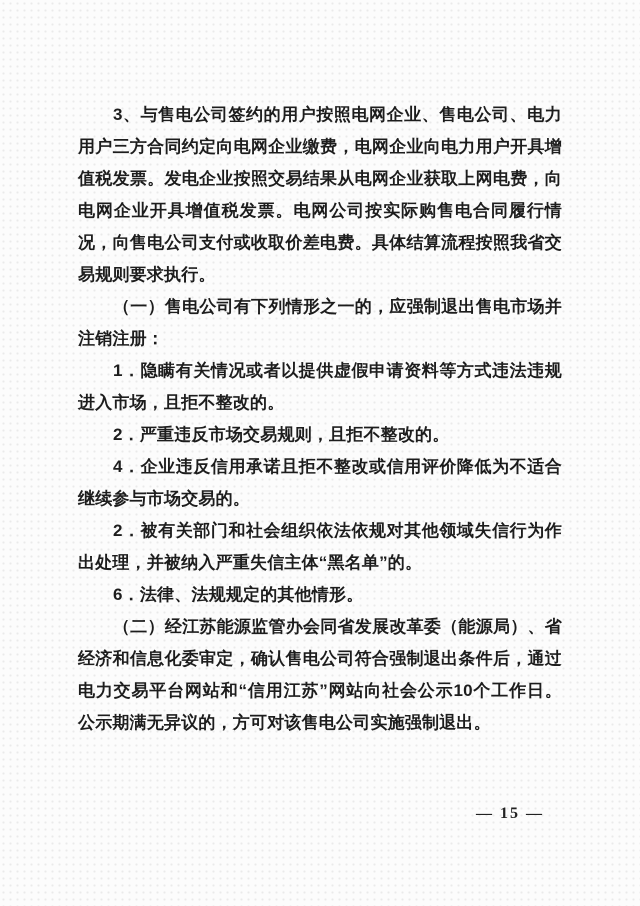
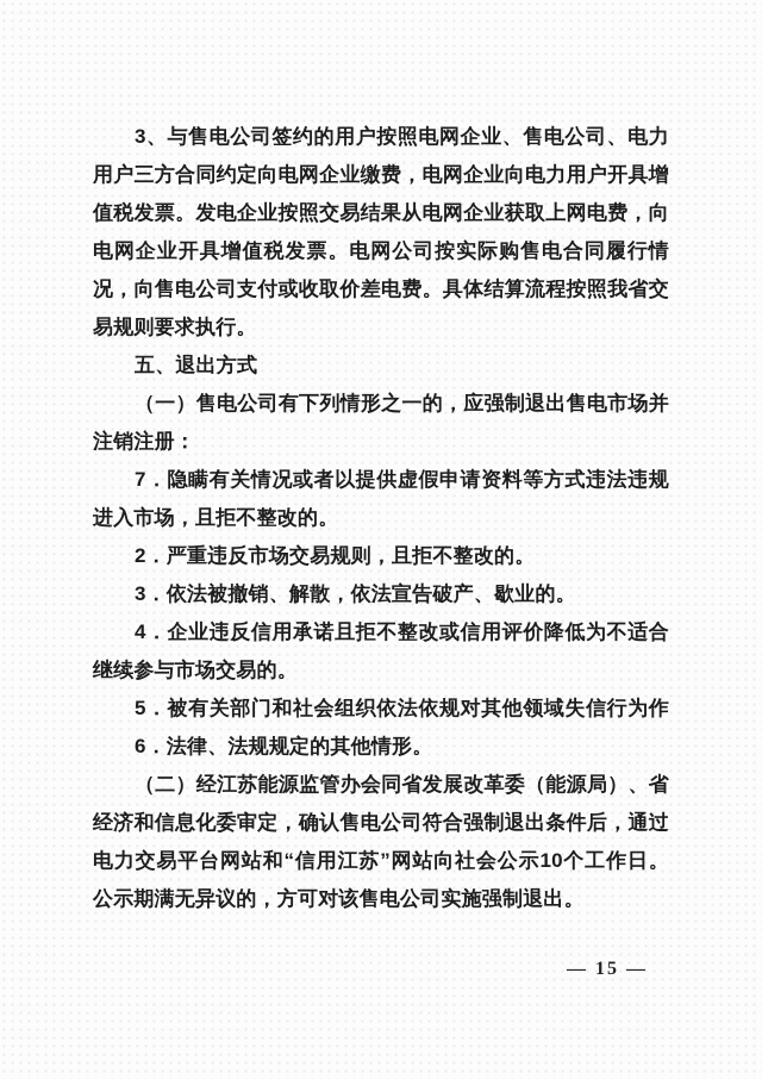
  3、与售电公司签约的用户按照电网企业、售电公司、电力
  用户三方合同约定向电网企业缴费，电网企业向电力用户开具增
  值税发票。发电企业按照交易结果从电网企业获取上网电费，向
  电网企业开具增值税发票。电网公司按实际购售电合同履行情
  况，向售电公司支付或收取价差电费。具体结算流程按照我省交
  易规则要求执行。
+ 五、退出方式
  （一）售电公司有下列情形之一的，应强制退出售电市场并
  注销注册：
- 1．隐瞒有关情况或者以提供虚假申请资料等方式违法违规
+ 7．隐瞒有关情况或者以提供虚假申请资料等方式违法违规
  进入市场，且拒不整改的。
  2．严重违反市场交易规则，且拒不整改的。
+ 3．依法被撤销、解散，依法宣告破产、歇业的。
  4．企业违反信用承诺且拒不整改或信用评价降低为不适合
  继续参与市场交易的。
- 2．被有关部门和社会组织依法依规对其他领域失信行为作
+ 5．被有关部门和社会组织依法依规对其他领域失信行为作
- 出处理，并被纳入严重失信主体“黑名单”的。
  6．法律、法规规定的其他情形。
  （二）经江苏能源监管办会同省发展改革委（能源局）、省
  经济和信息化委审定，确认售电公司符合强制退出条件后，通过
  电力交易平台网站和“信用江苏”网站向社会公示10个工作日。
  公示期满无异议的，方可对该售电公司实施强制退出。
  — 15 —
